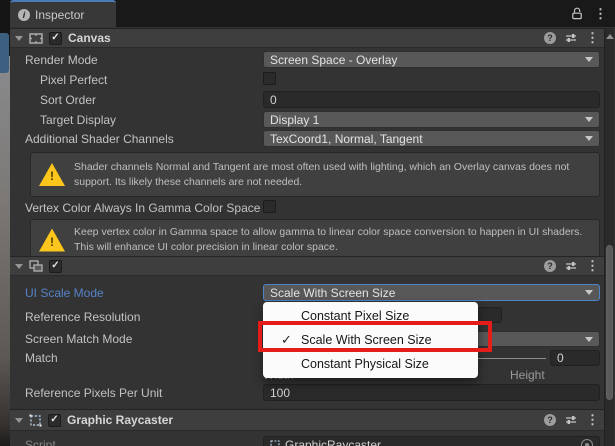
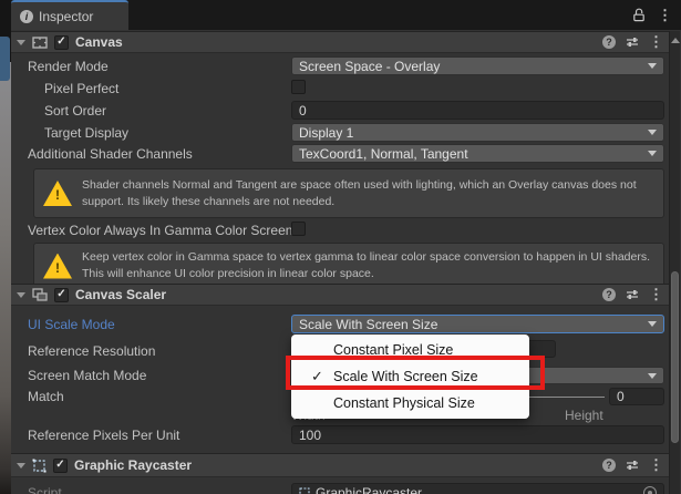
  i
  Inspector
  ⋮
  ✓
  Canvas
  ?
  ⋮
  Render Mode
  Screen Space - Overlay
  Pixel Perfect
  Sort Order
  0
  Target Display
  Display 1
  Additional Shader Channels
  TexCoord1, Normal, Tangent
  !
- Shader channels Normal and Tangent are most often used with lighting, which an Overlay canvas does not support. Its likely these channels are not needed.
+ Shader channels Normal and Tangent are space often used with lighting, which an Overlay canvas does not support. Its likely these channels are not needed.
- Vertex Color Always In Gamma Color Space
+ Vertex Color Always In Gamma Color Screen
  !
- Keep vertex color in Gamma space to allow gamma to linear color space conversion to happen in UI shaders. This will enhance UI color precision in linear color space.
+ Keep vertex color in Gamma space to vertex gamma to linear color space conversion to happen in UI shaders. This will enhance UI color precision in linear color space.
  ✓
+ Canvas Scaler
  ?
  ⋮
  UI Scale Mode
  Scale With Screen Size
  Reference Resolution
  Screen Match Mode
  Match
  0
  Height
  Reference Pixels Per Unit
  100
  ✓
  Graphic Raycaster
  ?
  ⋮
  Script
  GraphicRaycaster
  Constant Pixel Size
  ✓
  Scale With Screen Size
  Constant Physical Size
